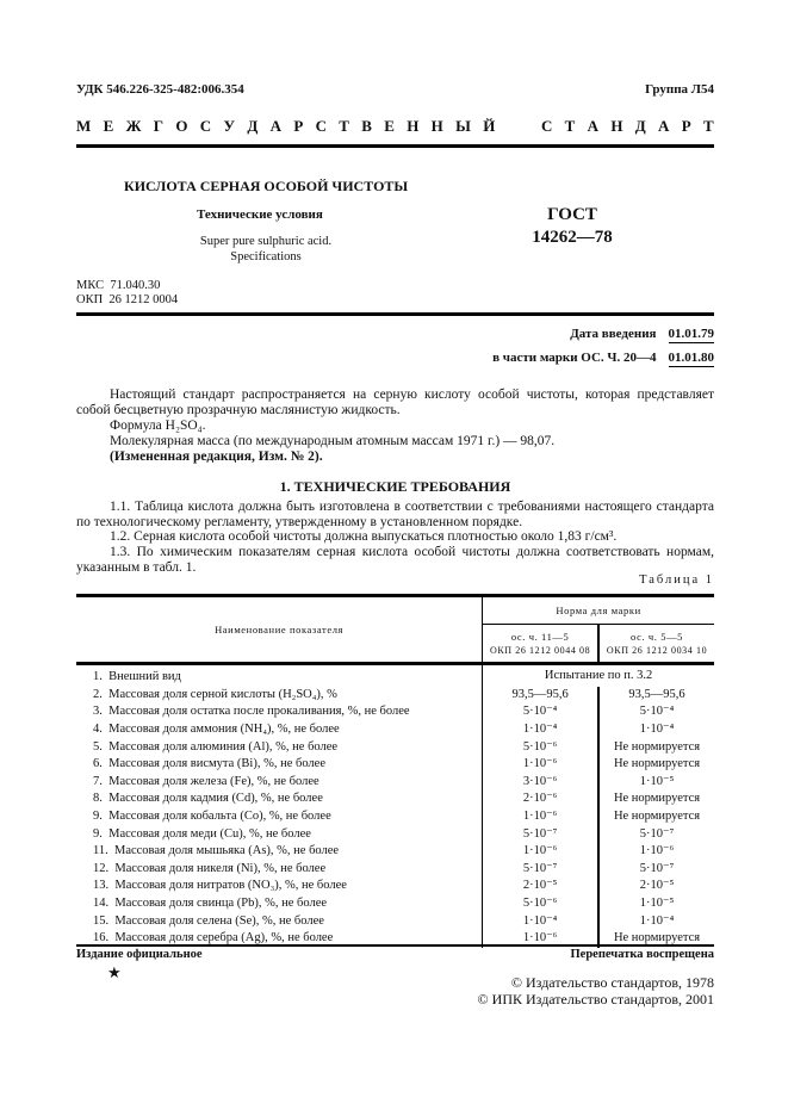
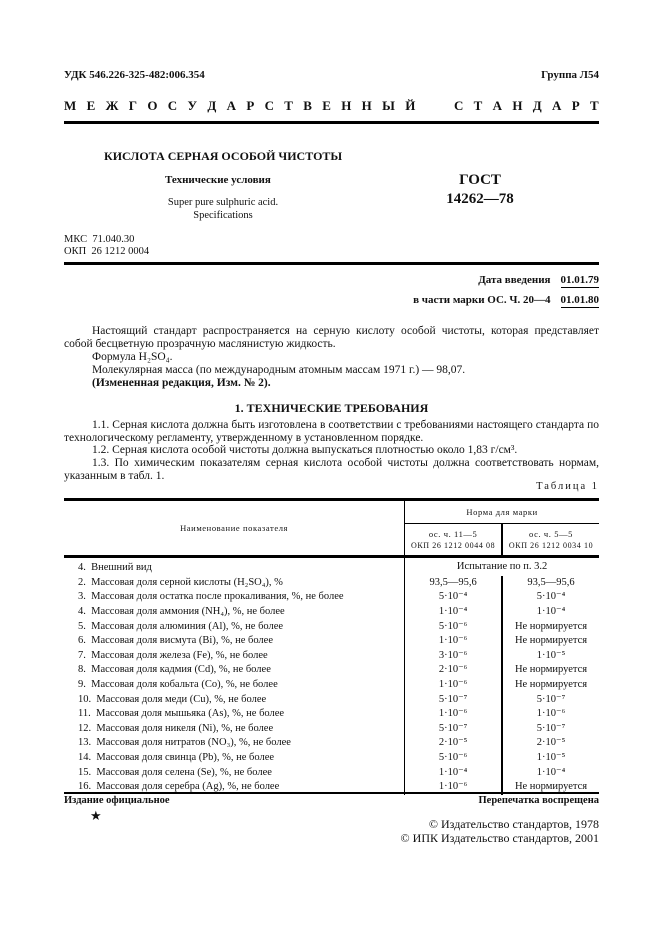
  УДК 546.226-325-482:006.354
  Группа Л54
  М
  Е
  Ж
  Г
  О
  С
  У
  Д
  А
  Р
  С
  Т
  В
  Е
  Н
  Н
  Ы
  Й
  С
  Т
  А
  Н
  Д
  А
  Р
  Т
  КИСЛОТА СЕРНАЯ ОСОБОЙ ЧИСТОТЫ
  Технические условия
  Super pure sulphuric acid.
  Specifications
  ГОСТ
  14262—78
  МКС 71.040.30
  ОКП 26 1212 0004
  Дата введения 01.01.79
  в части марки ОС. Ч. 20—4 01.01.80
  Настоящий стандарт распространяется на серную кислоту особой чистоты, которая представляет собой бесцветную прозрачную маслянистую жидкость.
  Формула H₂SO₄.
  Молекулярная масса (по международным атомным массам 1971 г.) — 98,07.
  (Измененная редакция, Изм. № 2).
  1. ТЕХНИЧЕСКИЕ ТРЕБОВАНИЯ
- 1.1. Таблица кислота должна быть изготовлена в соответствии с требованиями настоящего стандарта по технологическому регламенту, утвержденному в установленном порядке.
+ 1.1. Серная кислота должна быть изготовлена в соответствии с требованиями настоящего стандарта по технологическому регламенту, утвержденному в установленном порядке.
  1.2. Серная кислота особой чистоты должна выпускаться плотностью около 1,83 г/см³.
  1.3. По химическим показателям серная кислота особой чистоты должна соответствовать нормам, указанным в табл. 1.
  Таблица 1
  Наименование показателя	Норма для марки
  ос. ч. 11—5 ОКП 26 1212 0044 08	ос. ч. 5—5 ОКП 26 1212 0034 10
- 1. Внешний вид	Испытание по п. 3.2
+ 4. Внешний вид	Испытание по п. 3.2
  2. Массовая доля серной кислоты (H₂SO₄), %	93,5—95,6	93,5—95,6
  3. Массовая доля остатка после прокаливания, %, не более	5·10⁻⁴	5·10⁻⁴
  4. Массовая доля аммония (NH₄), %, не более	1·10⁻⁴	1·10⁻⁴
  5. Массовая доля алюминия (Al), %, не более	5·10⁻⁶	Не нормируется
  6. Массовая доля висмута (Bi), %, не более	1·10⁻⁶	Не нормируется
  7. Массовая доля железа (Fe), %, не более	3·10⁻⁶	1·10⁻⁵
  8. Массовая доля кадмия (Cd), %, не более	2·10⁻⁶	Не нормируется
  9. Массовая доля кобальта (Co), %, не более	1·10⁻⁶	Не нормируется
- 9. Массовая доля меди (Cu), %, не более	5·10⁻⁷	5·10⁻⁷
+ 10. Массовая доля меди (Cu), %, не более	5·10⁻⁷	5·10⁻⁷
  11. Массовая доля мышьяка (As), %, не более	1·10⁻⁶	1·10⁻⁶
  12. Массовая доля никеля (Ni), %, не более	5·10⁻⁷	5·10⁻⁷
  13. Массовая доля нитратов (NO₃), %, не более	2·10⁻⁵	2·10⁻⁵
  14. Массовая доля свинца (Pb), %, не более	5·10⁻⁶	1·10⁻⁵
  15. Массовая доля селена (Se), %, не более	1·10⁻⁴	1·10⁻⁴
  16. Массовая доля серебра (Ag), %, не более	1·10⁻⁶	Не нормируется
  Издание официальное
  ★
  Перепечатка воспрещена
  © Издательство стандартов, 1978
  © ИПК Издательство стандартов, 2001
